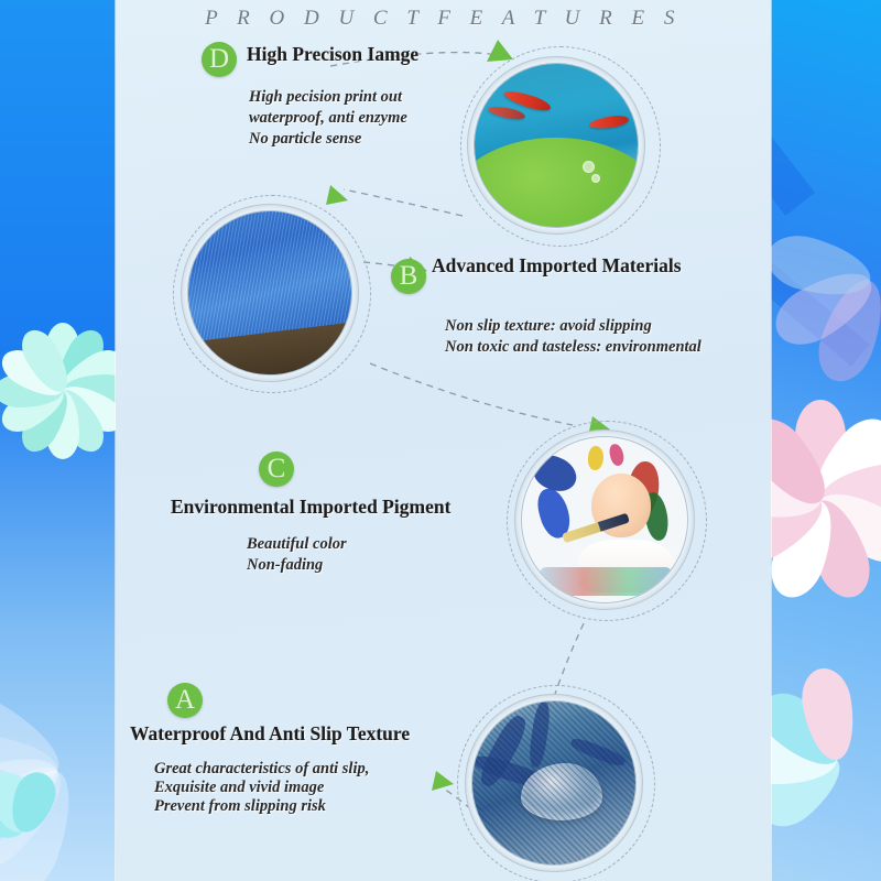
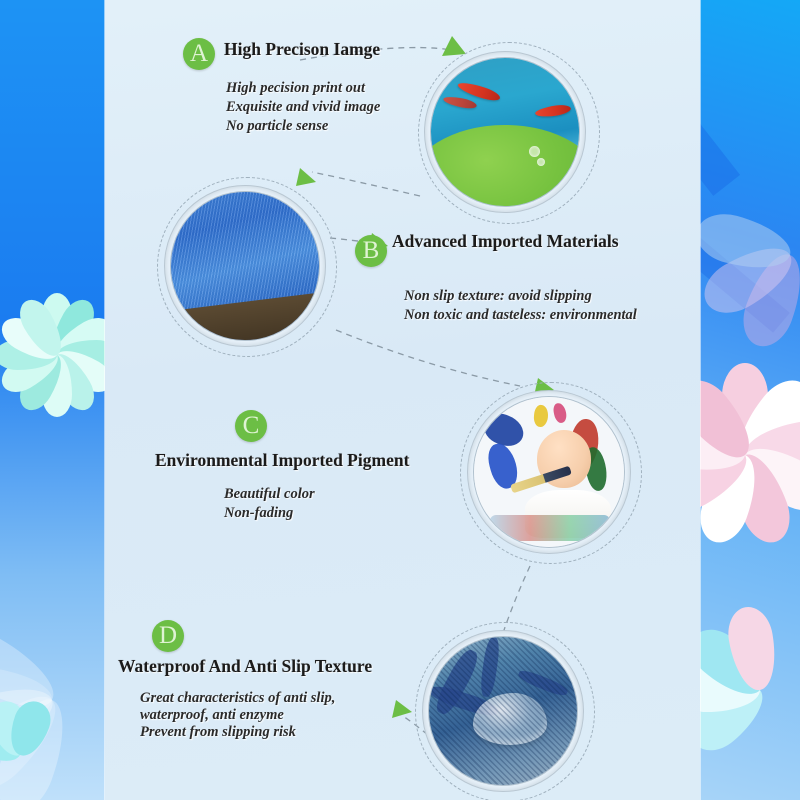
- P R O D U C T F E A T U R E S
- D
+ A
  High Precison Iamge
  High pecision print out
- waterproof, anti enzyme
+ Exquisite and vivid image
  No particle sense
  B
  Advanced Imported Materials
  Non slip texture: avoid slipping
  Non toxic and tasteless: environmental
  C
  Environmental Imported Pigment
  Beautiful color
  Non-fading
- A
+ D
  Waterproof And Anti Slip Texture
  Great characteristics of anti slip,
- Exquisite and vivid image
+ waterproof, anti enzyme
  Prevent from slipping risk
